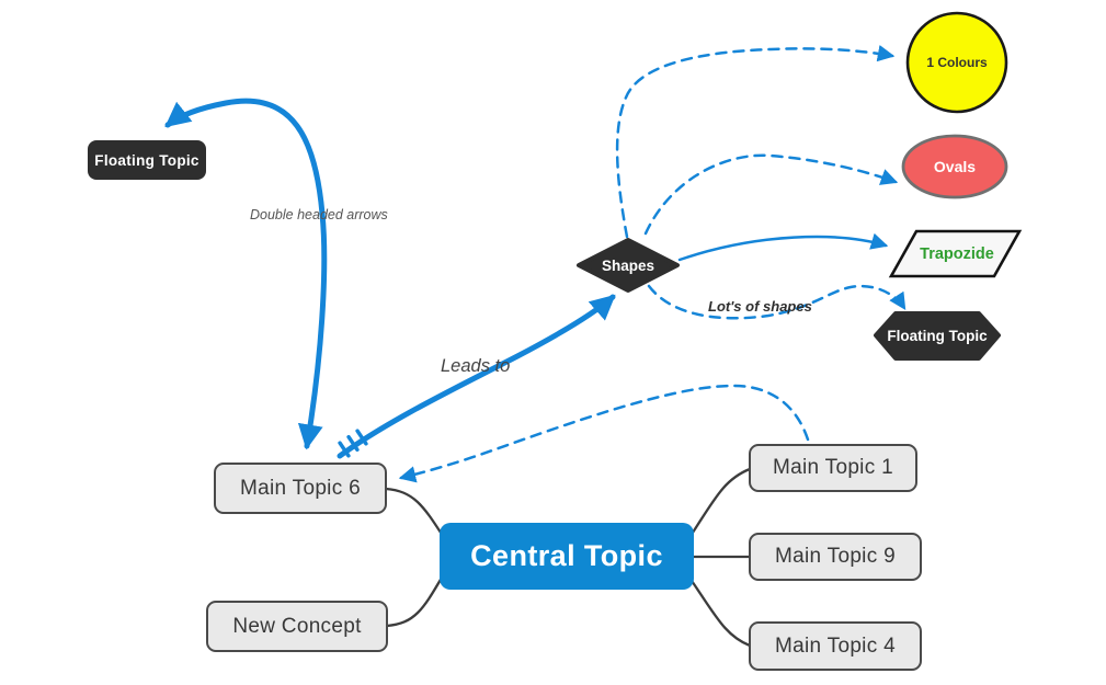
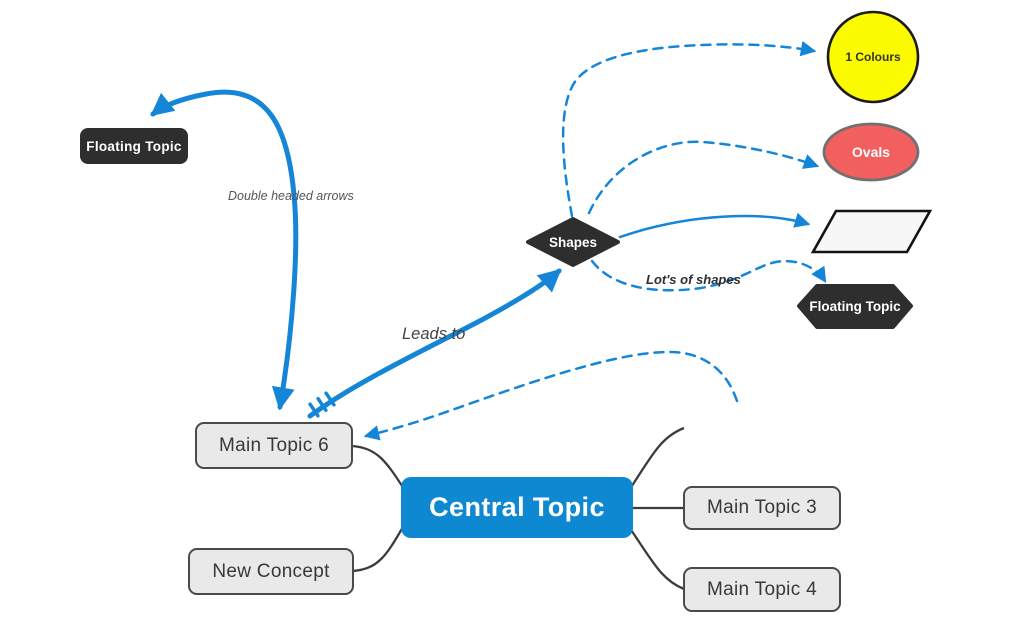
  Central Topic
- Main Topic 1
- Main Topic 9
+ Main Topic 3
  Main Topic 4
  Main Topic 6
  New Concept
  Floating Topic
  1 Colours
  Ovals
- Trapozide
  Floating Topic
  Shapes
  Double headed arrows
  Leads to
  Lot's of shapes
